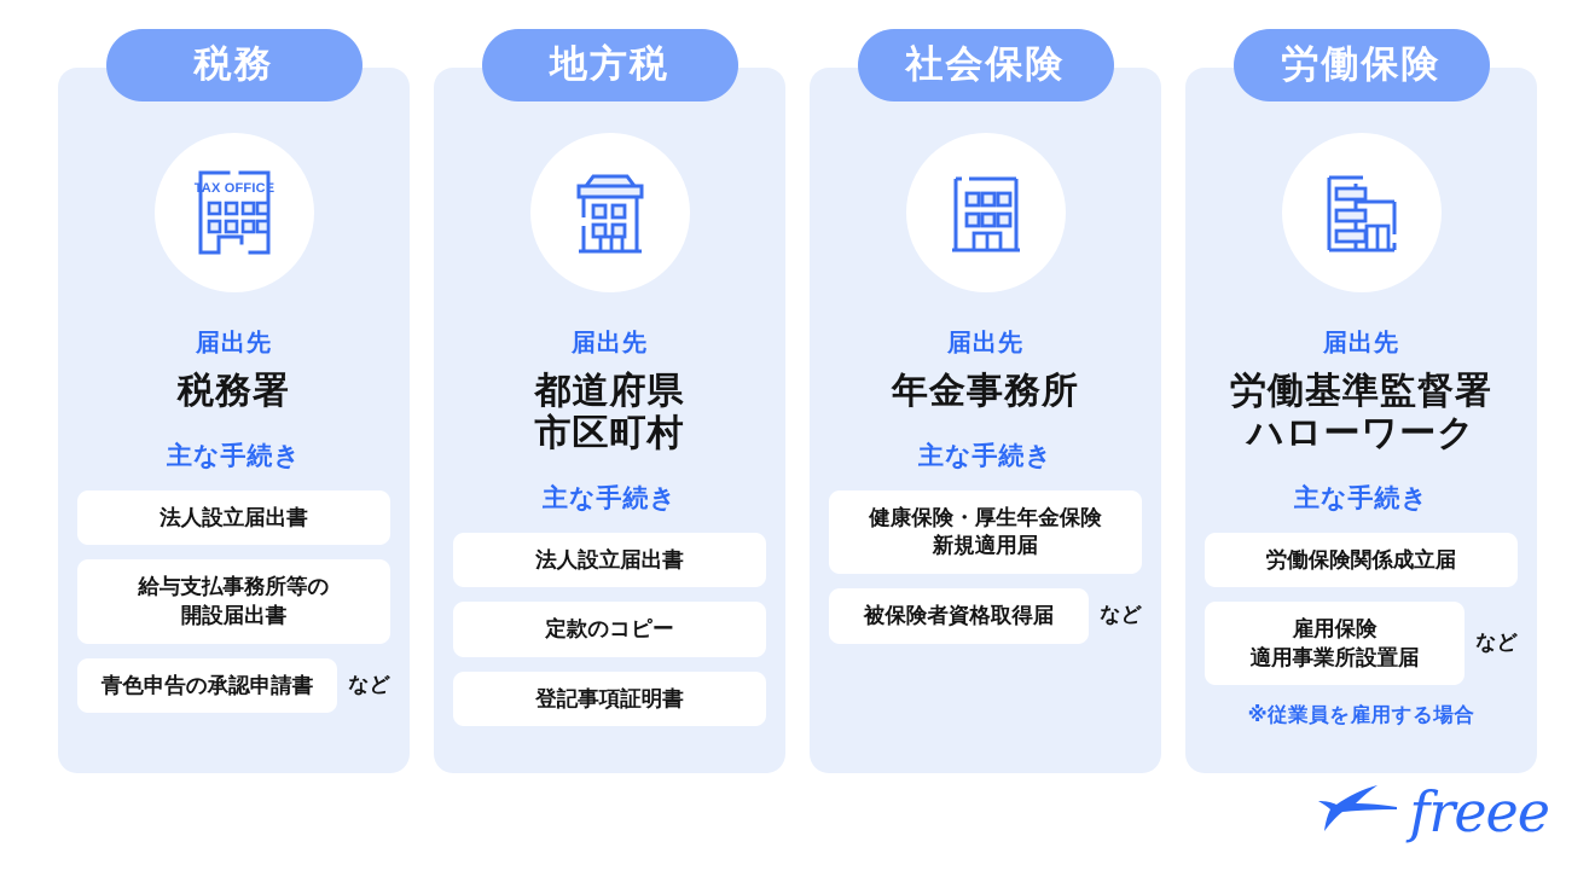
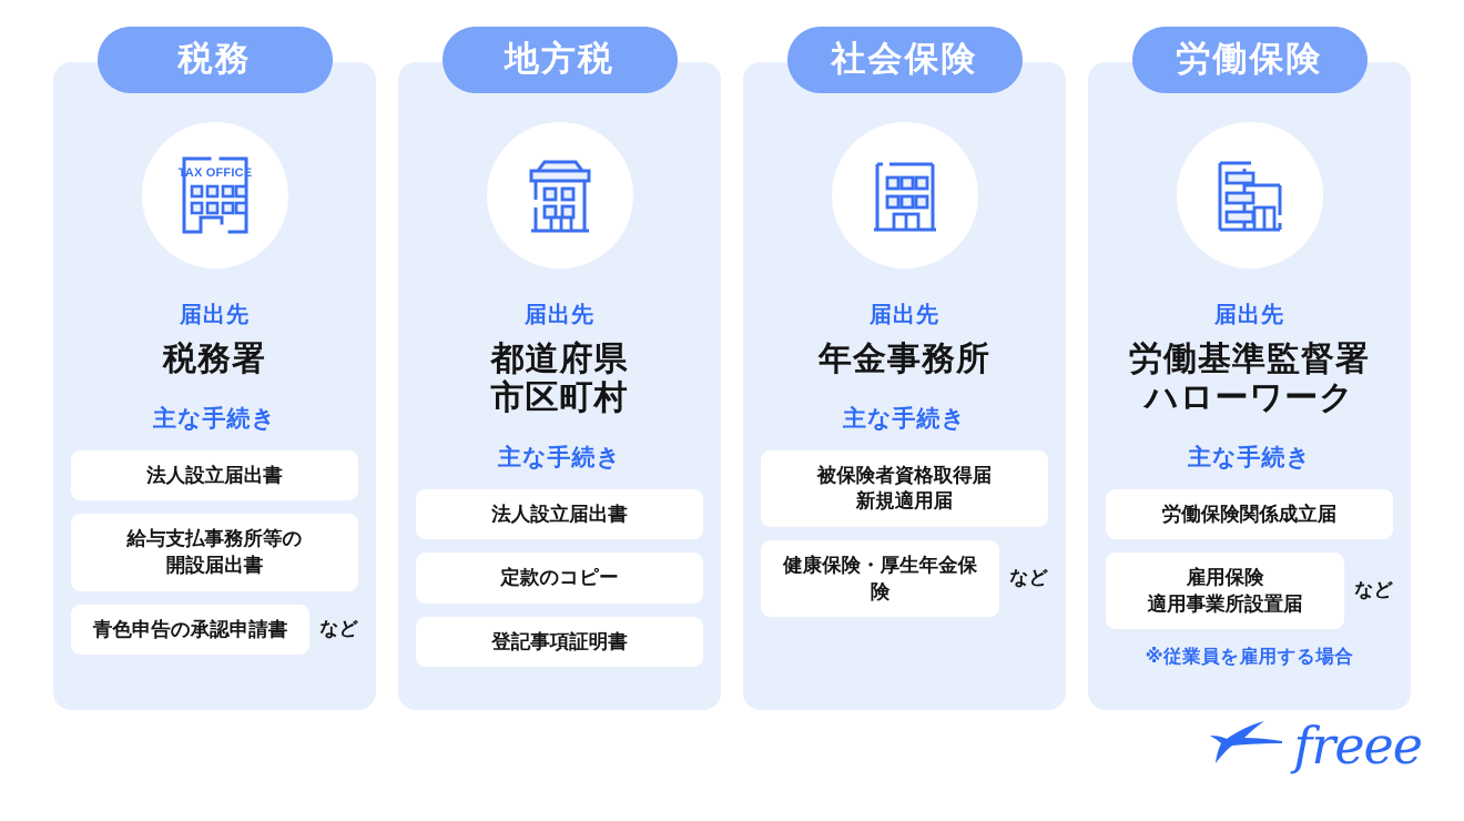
  税務
  TAX OFFICE
  届出先
  税務署
  主な手続き
  法人設立届出書
  給与支払事務所等の
  開設届出書
  青色申告の承認申請書
  など
  地方税
  届出先
  都道府県
  市区町村
  主な手続き
  法人設立届出書
  定款のコピー
  登記事項証明書
  社会保険
  届出先
  年金事務所
  主な手続き
- 健康保険・厚生年金保険
+ 被保険者資格取得届
  新規適用届
- 被保険者資格取得届
+ 健康保険・厚生年金保険
  など
  労働保険
  届出先
  労働基準監督署
  ハローワーク
  主な手続き
  労働保険関係成立届
  雇用保険
  適用事業所設置届
  など
  ※従業員を雇用する場合
  freee
